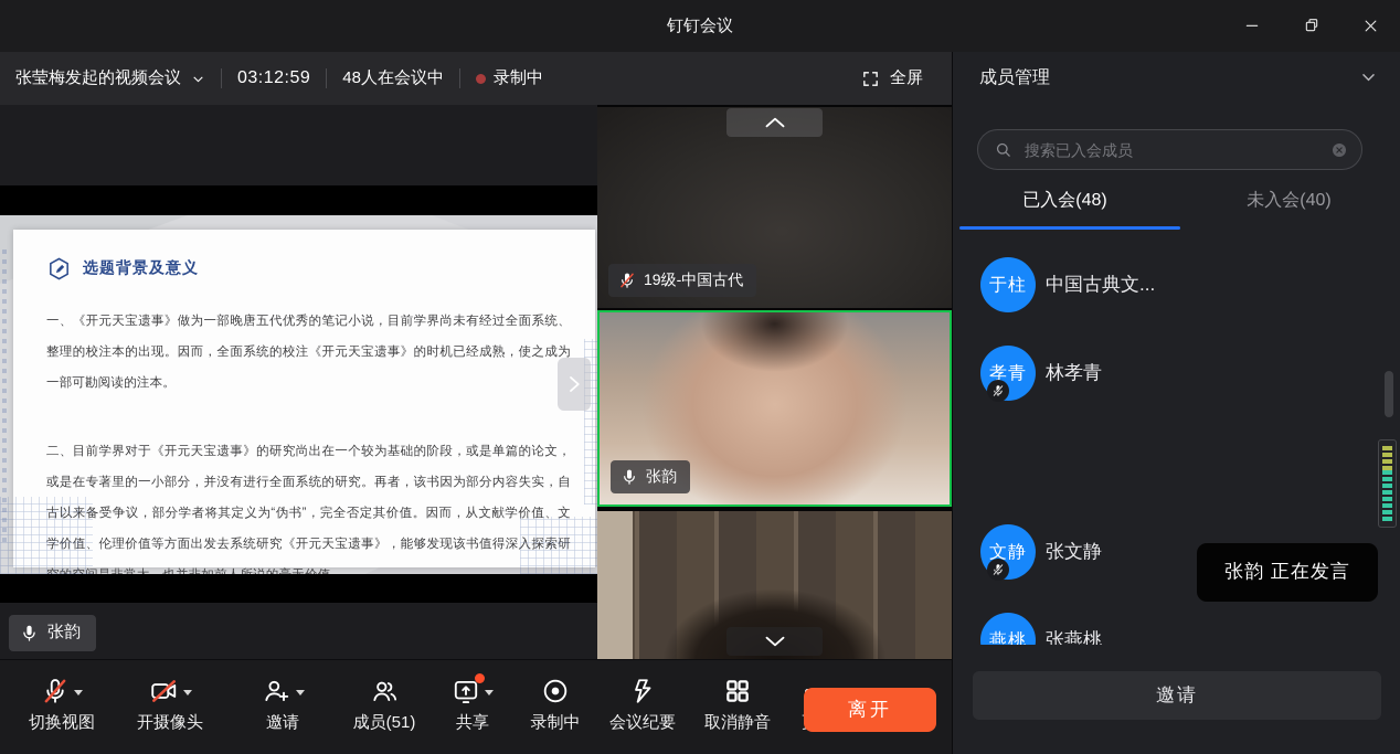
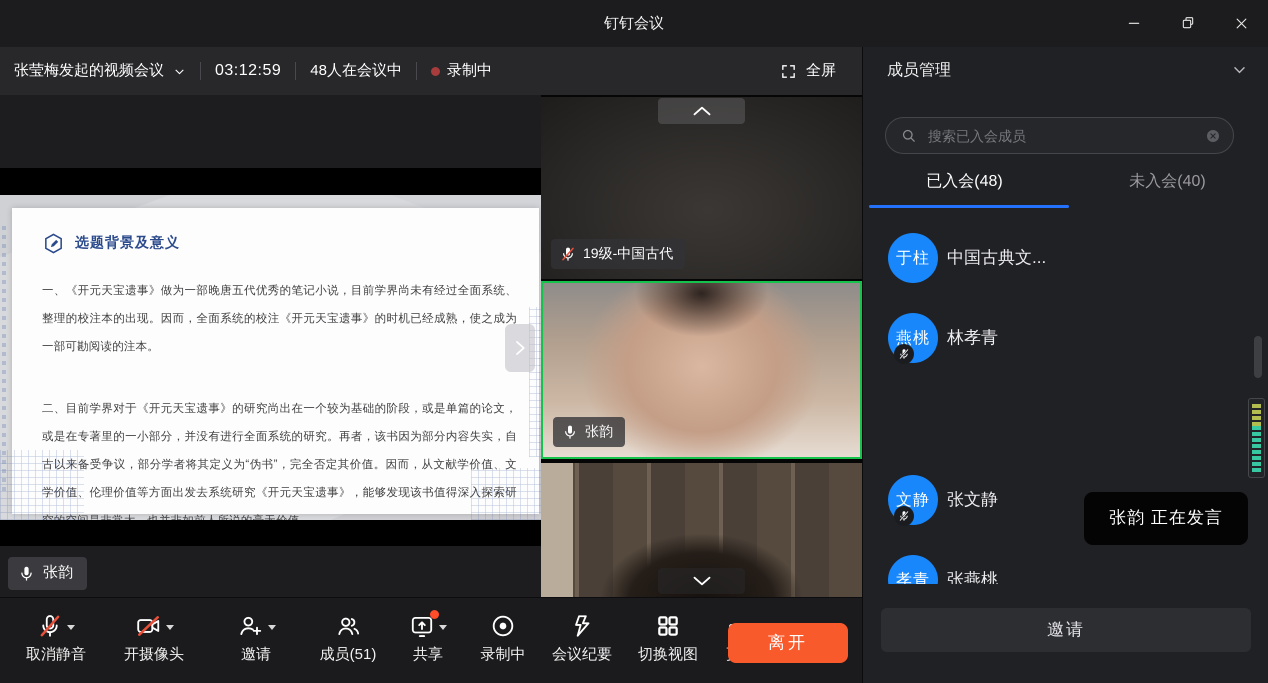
  钉钉会议
  张莹梅发起的视频会议
  03:12:59
  48人在会议中
  录制中
  全屏
  选题背景及意义
  一、《开元天宝遗事》做为一部晚唐五代优秀的笔记小说，目前学界尚未有经过全面系统、整理的校注本的出现。因而，全面系统的校注《开元天宝遗事》的时机已经成熟，使之成为一部可勘阅读的注本。
  二、目前学界对于《开元天宝遗事》的研究尚出在一个较为基础的阶段，或是单篇的论文，或是在专著里的一小部分，并没有进行全面系统的研究。再者，该书因为部分内容失实，自古以来备受争议，部分学者将其定义为“伪书”，完全否定其价值。因而，从文献学价值、文学价值、伦理价值等方面出发去系统研究《开元天宝遗事》，能够发现该书值得深入探索研
  张韵
  19级-中国古代
  张韵
- 切换视图
+ 取消静音
  开摄像头
  邀请
  成员(51)
  共享
  录制中
  会议纪要
- 取消静音
+ 切换视图
  离开
  成员管理
  搜索已入会成员
  已入会(48)
  未入会(40)
  于柱
  中国古典文...
- 孝青
+ 燕桃
  林孝青
  文静
  张文静
- 燕桃
+ 孝青
  张燕桃
  张韵 正在发言
  邀请
